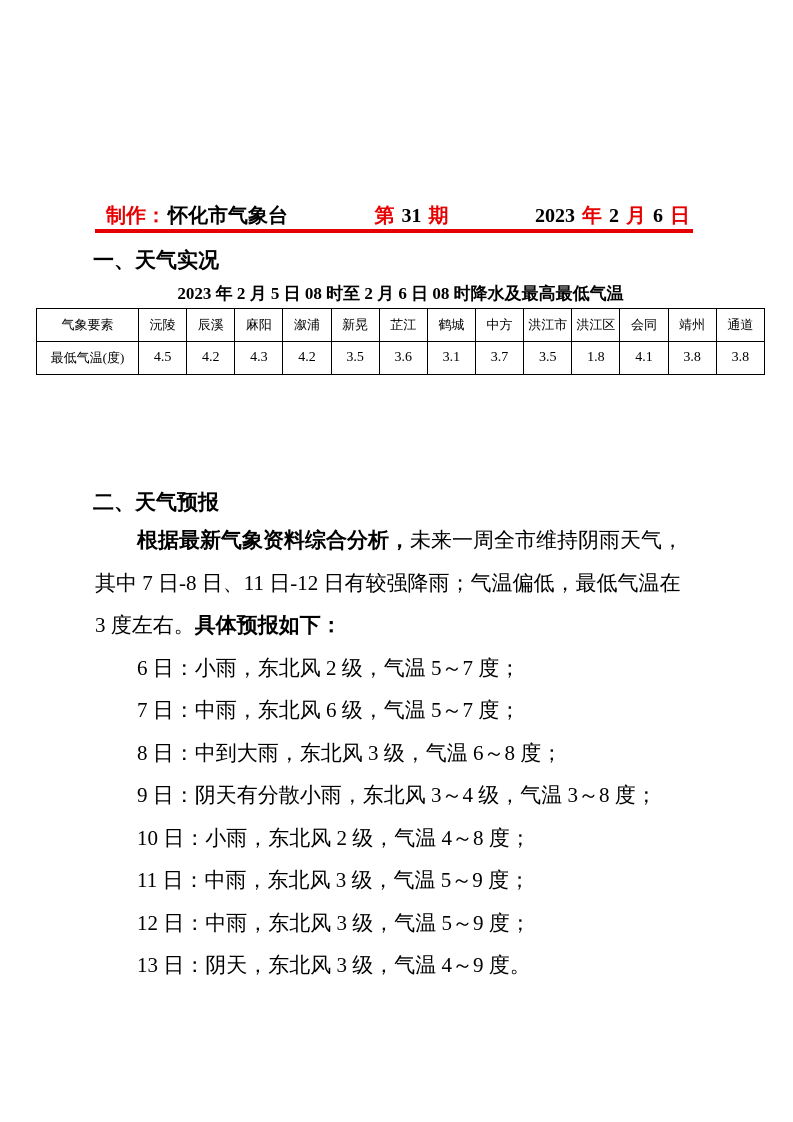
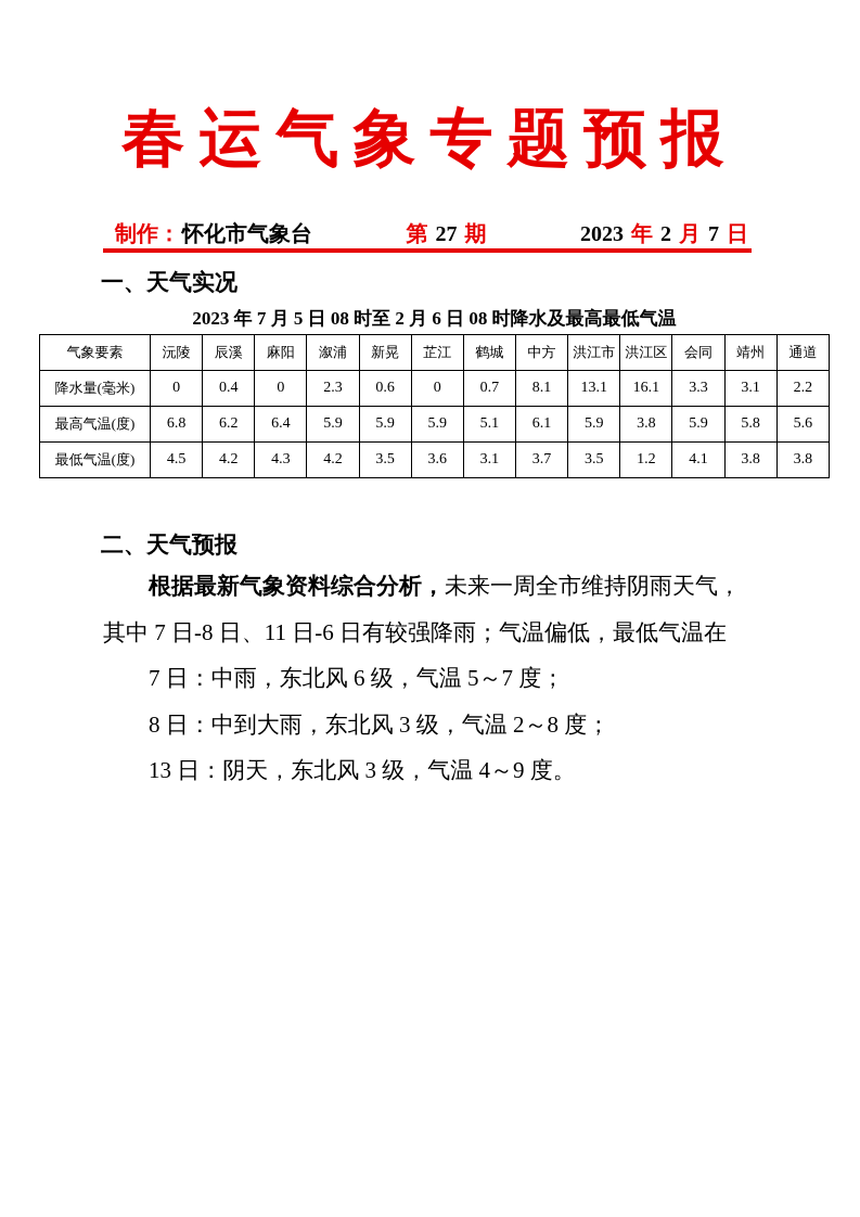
+ 春运气象专题预报
  制作：怀化市气象台
- 第 31 期
+ 第 27 期
- 2023 年 2 月 6 日
+ 2023 年 2 月 7 日
  一、天气实况
- 2023 年 2 月 5 日 08 时至 2 月 6 日 08 时降水及最高最低气温
+ 2023 年 7 月 5 日 08 时至 2 月 6 日 08 时降水及最高最低气温
  气象要素	沅陵	辰溪	麻阳	溆浦	新晃	芷江	鹤城	中方	洪江市	洪江区	会同	靖州	通道
+ 降水量(毫米)	0	0.4	0	2.3	0.6	0	0.7	8.1	13.1	16.1	3.3	3.1	2.2
+ 最高气温(度)	6.8	6.2	6.4	5.9	5.9	5.9	5.1	6.1	5.9	3.8	5.9	5.8	5.6
- 最低气温(度)	4.5	4.2	4.3	4.2	3.5	3.6	3.1	3.7	3.5	1.8	4.1	3.8	3.8
+ 最低气温(度)	4.5	4.2	4.3	4.2	3.5	3.6	3.1	3.7	3.5	1.2	4.1	3.8	3.8
  二、天气预报
  根据最新气象资料综合分析，未来一周全市维持阴雨天气，
- 其中 7 日-8 日、11 日-12 日有较强降雨；气温偏低，最低气温在
+ 其中 7 日-8 日、11 日-6 日有较强降雨；气温偏低，最低气温在
- 3 度左右。具体预报如下：
- 6 日：小雨，东北风 2 级，气温 5～7 度；
  7 日：中雨，东北风 6 级，气温 5～7 度；
- 8 日：中到大雨，东北风 3 级，气温 6～8 度；
+ 8 日：中到大雨，东北风 3 级，气温 2～8 度；
- 9 日：阴天有分散小雨，东北风 3～4 级，气温 3～8 度；
- 10 日：小雨，东北风 2 级，气温 4～8 度；
- 11 日：中雨，东北风 3 级，气温 5～9 度；
- 12 日：中雨，东北风 3 级，气温 5～9 度；
  13 日：阴天，东北风 3 级，气温 4～9 度。
